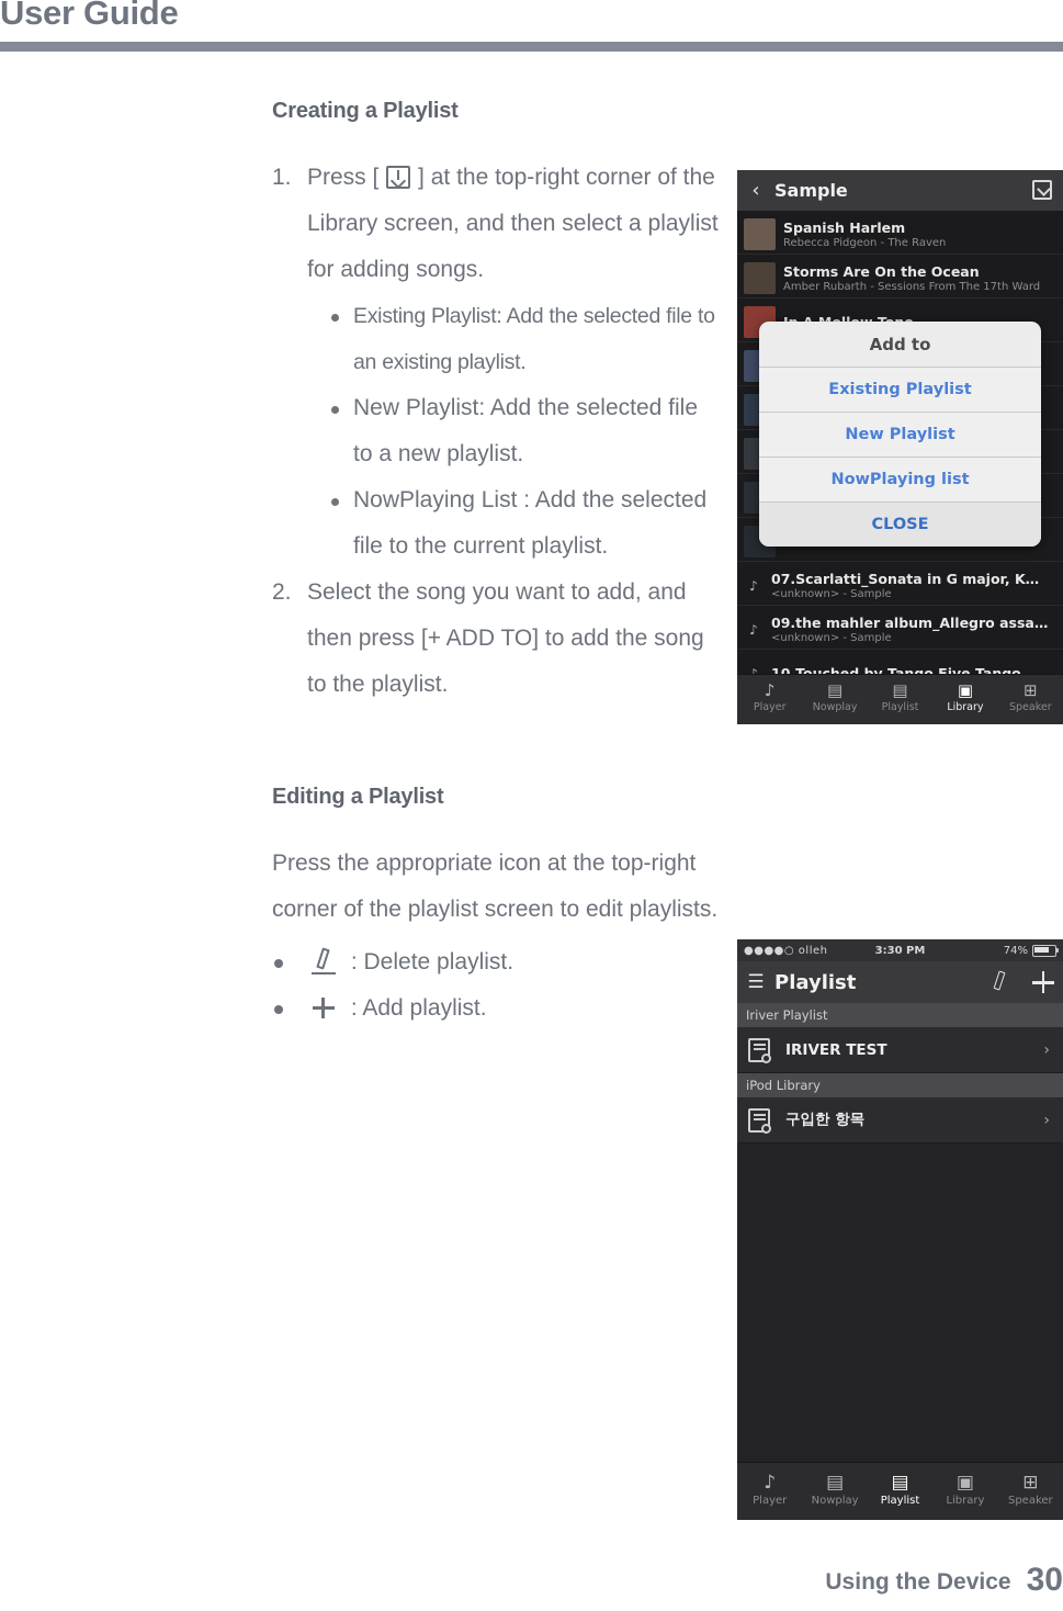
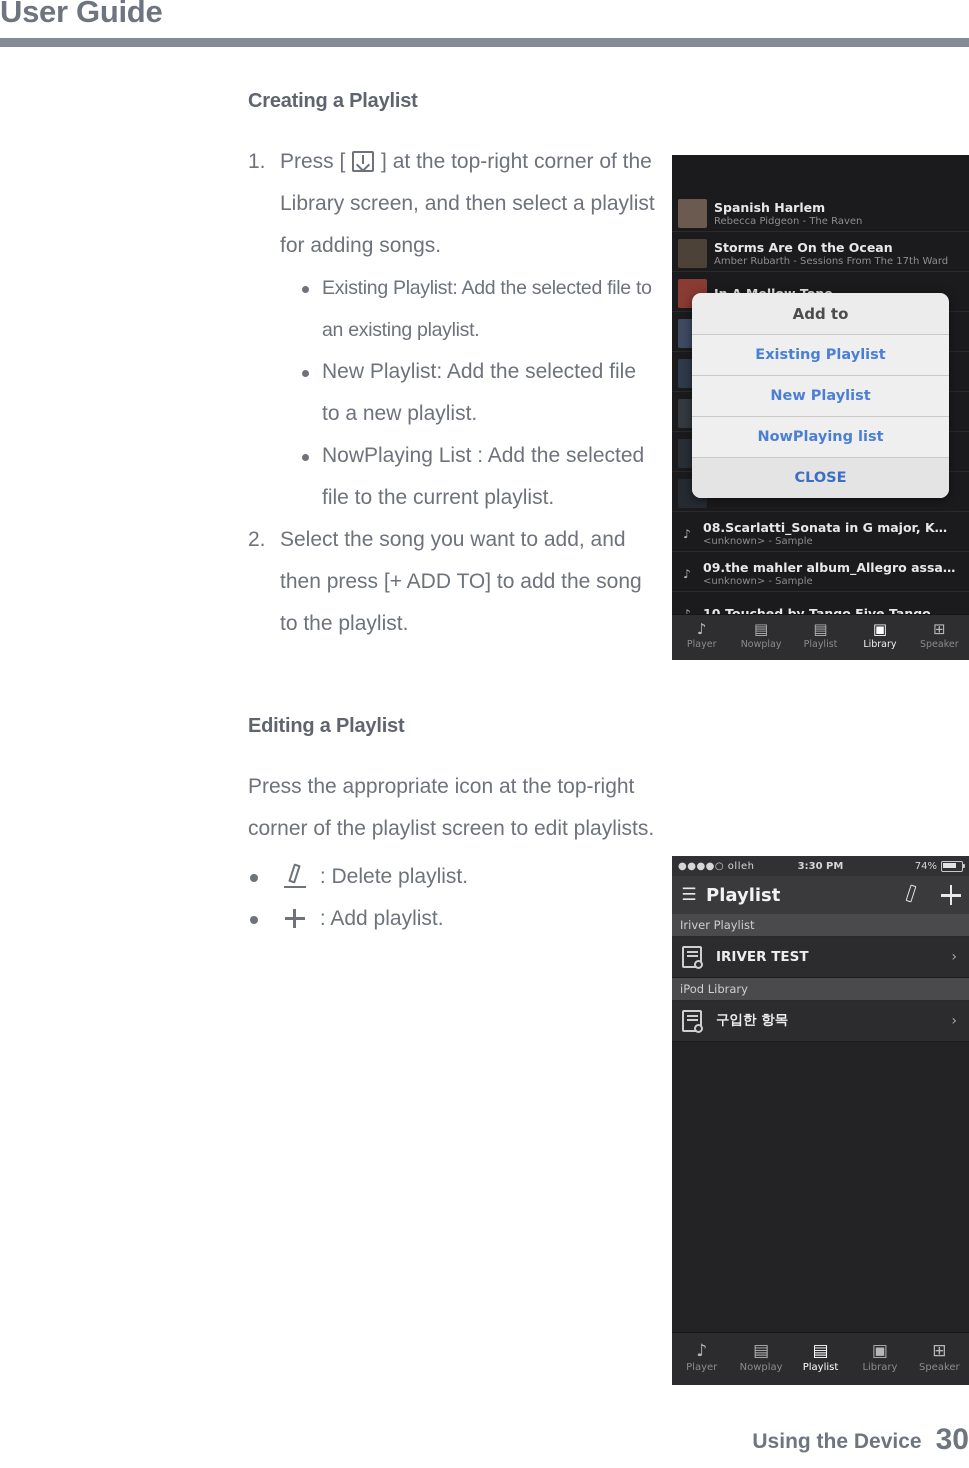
  User Guide
  Creating a Playlist
  1.
  Press [ ] at the top-right corner of the Library screen, and then select a playlist for adding songs.
  Existing Playlist: Add the selected file to an existing playlist.
  New Playlist: Add the selected file to a new playlist.
  NowPlaying List : Add the selected file to the current playlist.
  2.
  Select the song you want to add, and then press [+ ADD TO] to add the song to the playlist.
  Editing a Playlist
  Press the appropriate icon at the top-right corner of the playlist screen to edit playlists.
  : Delete playlist.
  : Add playlist.
- ‹
- Sample
  Spanish Harlem
  Rebecca Pidgeon - The Raven
  Storms Are On the Ocean
  Amber Rubarth - Sessions From The 17th Ward
  ♪
- 07.Scarlatti_Sonata in G major, K…
+ 08.Scarlatti_Sonata in G major, K…
  <unknown> - Sample
  ♪
  09.the mahler album_Allegro assa…
  <unknown> - Sample
  Add to
  Existing Playlist
  New Playlist
  NowPlaying list
  CLOSE
  ♪
  Player
  ▤
  Nowplay
  ▤
  Playlist
  ▣
  Library
  ⊞
  Speaker
  ●●●●○ olleh
  3:30 PM
  74%
  ☰
  Playlist
  Iriver Playlist
  IRIVER TEST
  ›
  iPod Library
  구입한 항목
  ›
  ♪
  Player
  ▤
  Nowplay
  ▤
  Playlist
  ▣
  Library
  ⊞
  Speaker
  Using the Device
  30
